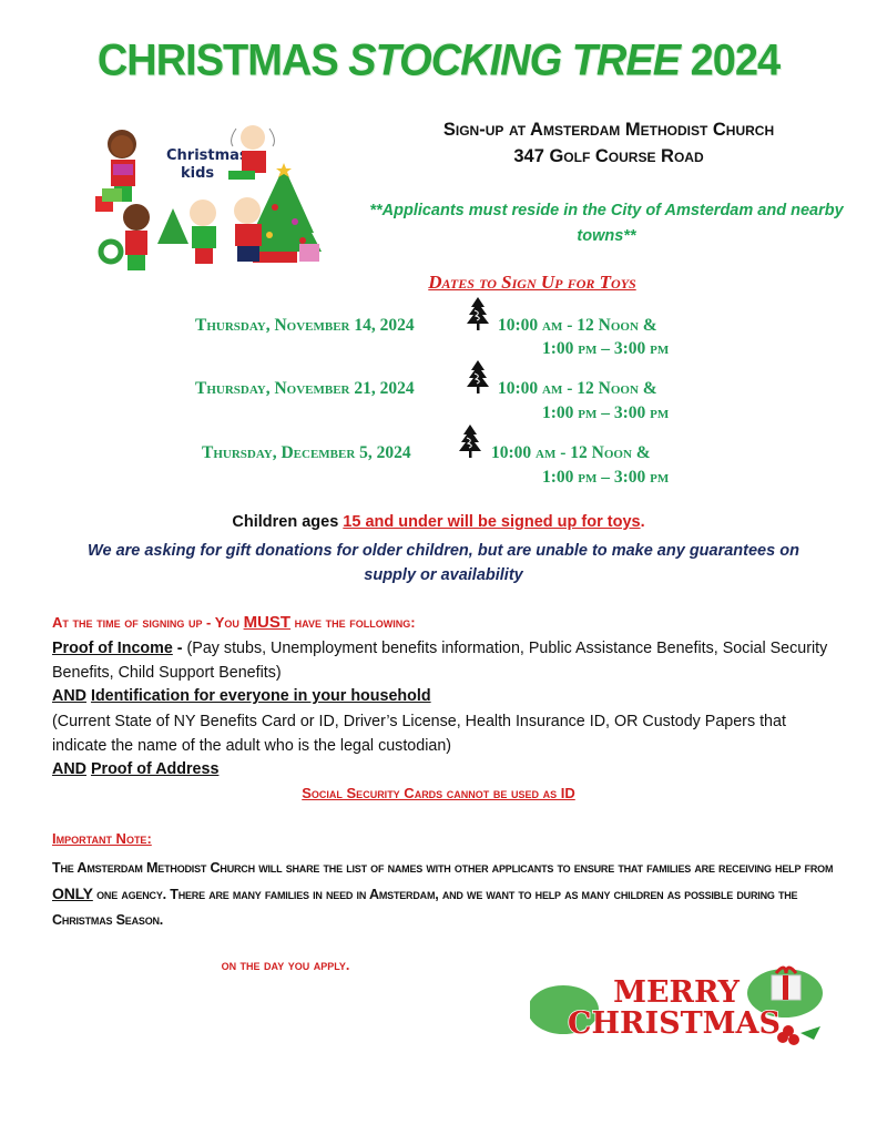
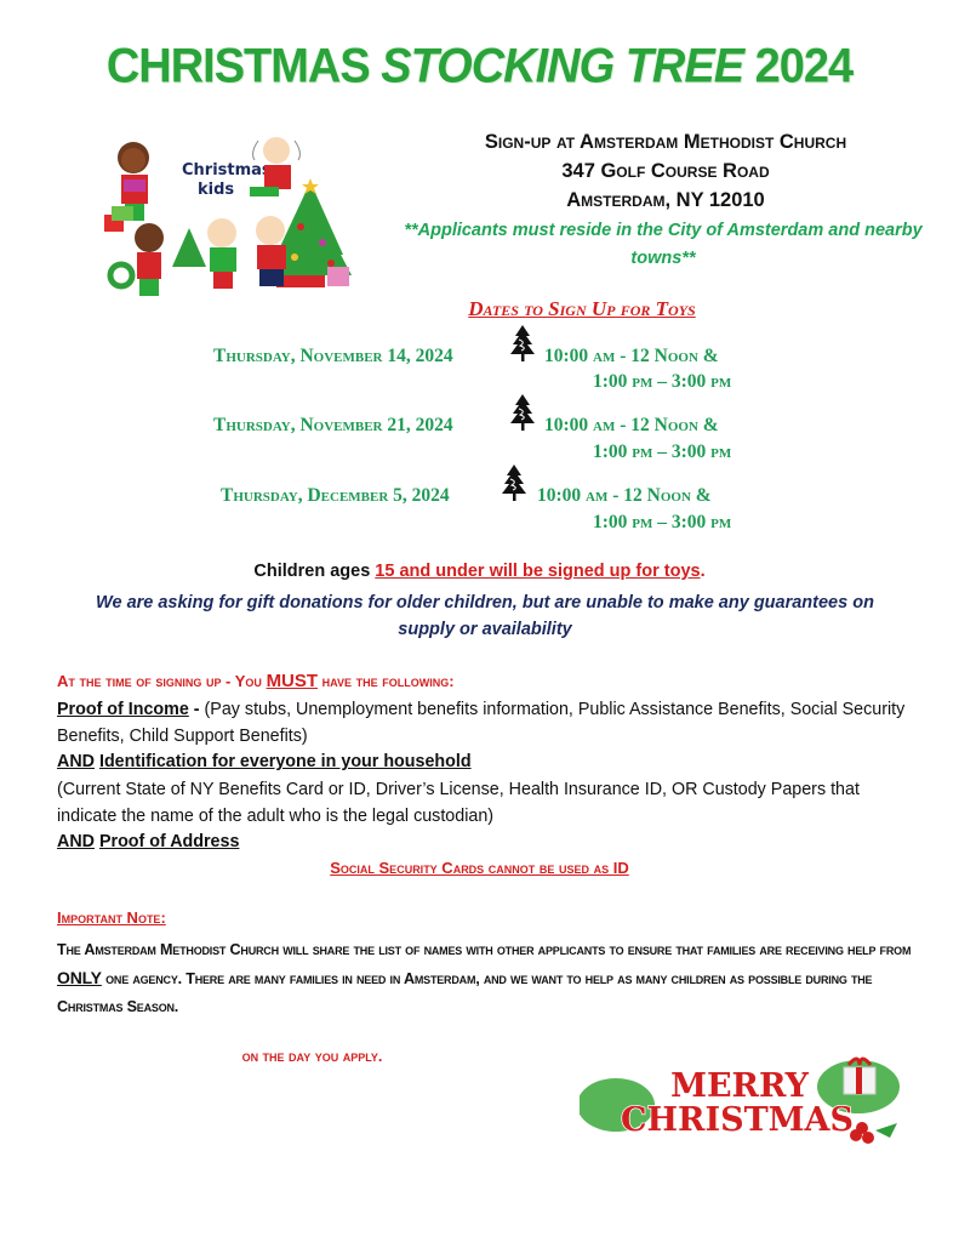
  CHRISTMAS STOCKING TREE 2024
  Christma
  kids
  Sign-up at Amsterdam Methodist Church
  347 Golf Course Road
+ Amsterdam, NY 12010
  **Applicants must reside in the City of Amsterdam and nearby towns**
  Dates to Sign Up for Toys
  Thursday, November 14, 2024
  10:00 am - 12 Noon &
  1:00 pm – 3:00 pm
  Thursday, November 21, 2024
  10:00 am - 12 Noon &
  1:00 pm – 3:00 pm
  Thursday, December 5, 2024
  10:00 am - 12 Noon &
  1:00 pm – 3:00 pm
  Children ages 15 and under will be signed up for toys.
  We are asking for gift donations for older children, but are unable to make any guarantees on supply or availability
  At the time of signing up - You MUST have the following:
  Proof of Income - (Pay stubs, Unemployment benefits information, Public Assistance Benefits, Social Security Benefits, Child Support Benefits)
  AND Identification for everyone in your household
  (Current State of NY Benefits Card or ID, Driver’s License, Health Insurance ID, OR Custody Papers that indicate the name of the adult who is the legal custodian)
  AND Proof of Address
  Social Security Cards cannot be used as ID
  Important Note:
  The Amsterdam Methodist Church will share the list of names with other applicants to ensure that families are receiving help from ONLY one agency. There are many families in need in Amsterdam, and we want to help as many children as possible during the Christmas Season.
  on the day you apply.
  MERRY
  CHRISTMAS
